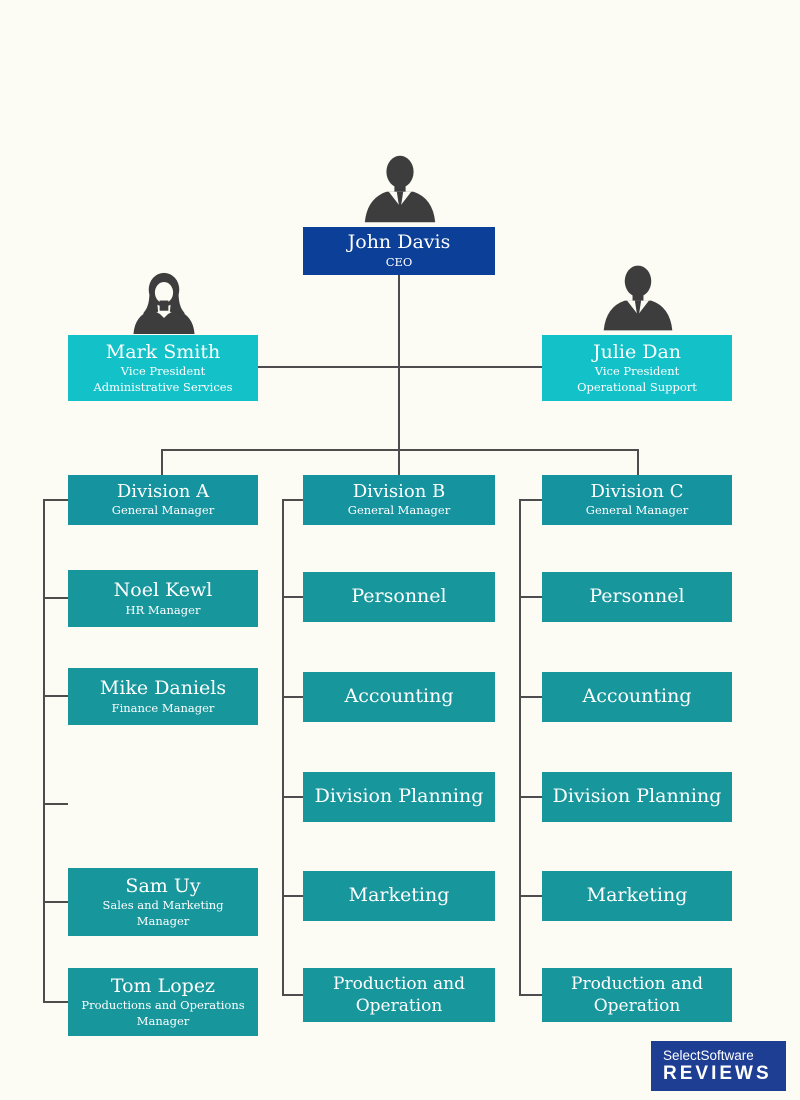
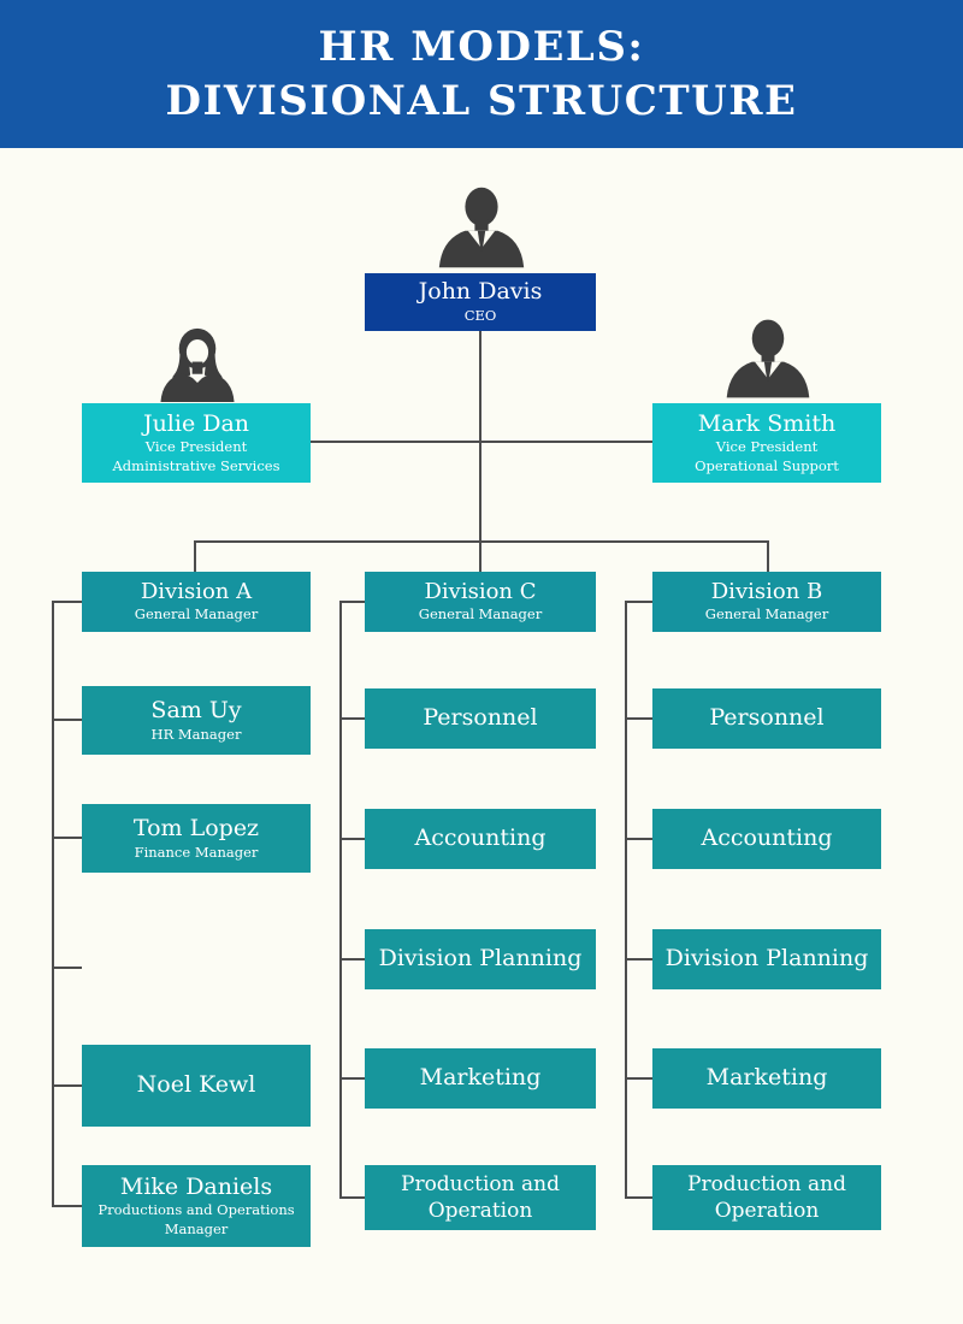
+ HR MODELS:
+ DIVISIONAL STRUCTURE
  John Davis
  CEO
- Mark Smith
+ Julie Dan
  Vice President
  Administrative Services
- Julie Dan
+ Mark Smith
  Vice President
  Operational Support
  Division A
  General Manager
- Division B
+ Division C
  General Manager
- Division C
+ Division B
  General Manager
- Noel Kewl
+ Sam Uy
  HR Manager
- Mike Daniels
+ Tom Lopez
  Finance Manager
- Sam Uy
+ Noel Kewl
- Sales and Marketing Manager
- Tom Lopez
+ Mike Daniels
  Productions and Operations Manager
  Personnel
  Accounting
  Division Planning
  Marketing
  Production and Operation
  Personnel
  Accounting
  Division Planning
  Marketing
  Production and Operation
- SelectSoftware
- REVIEWS
